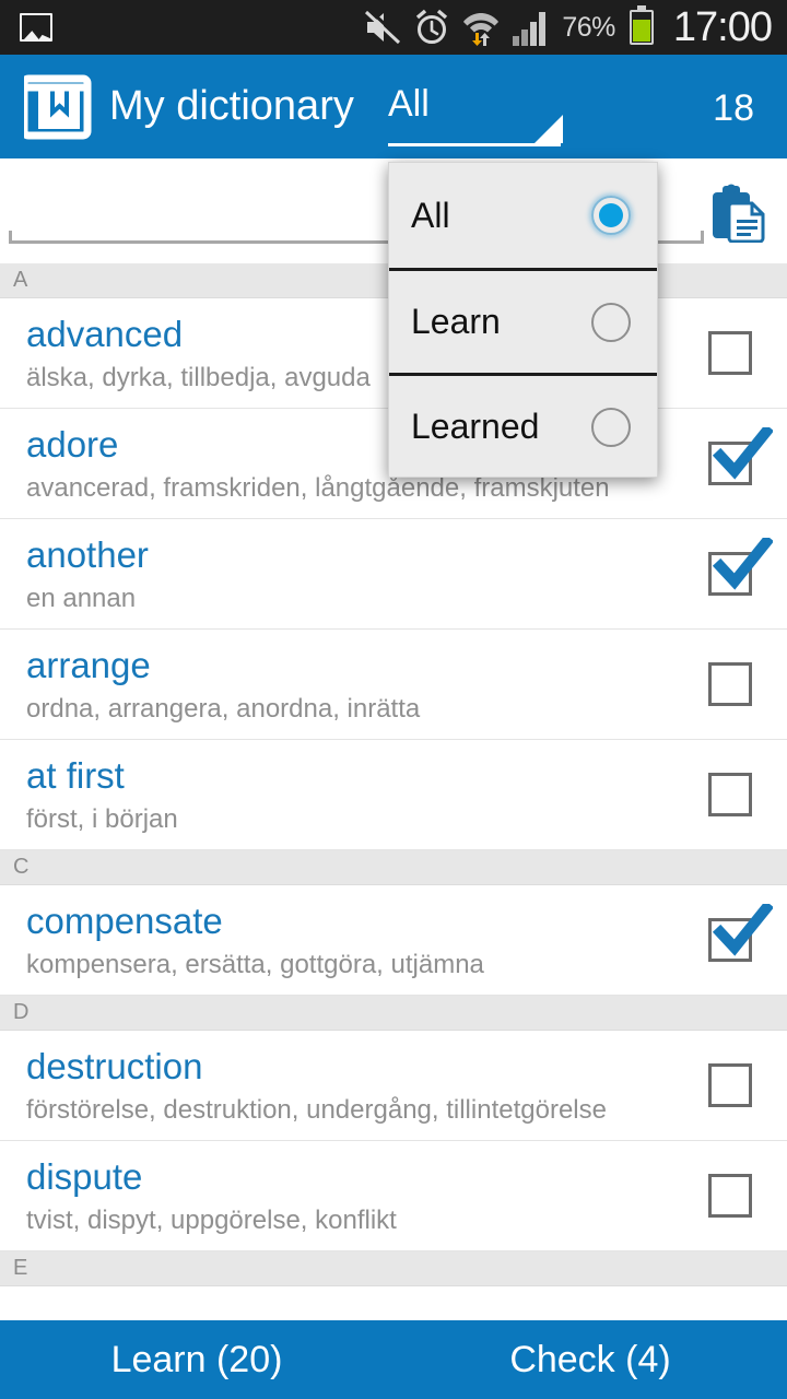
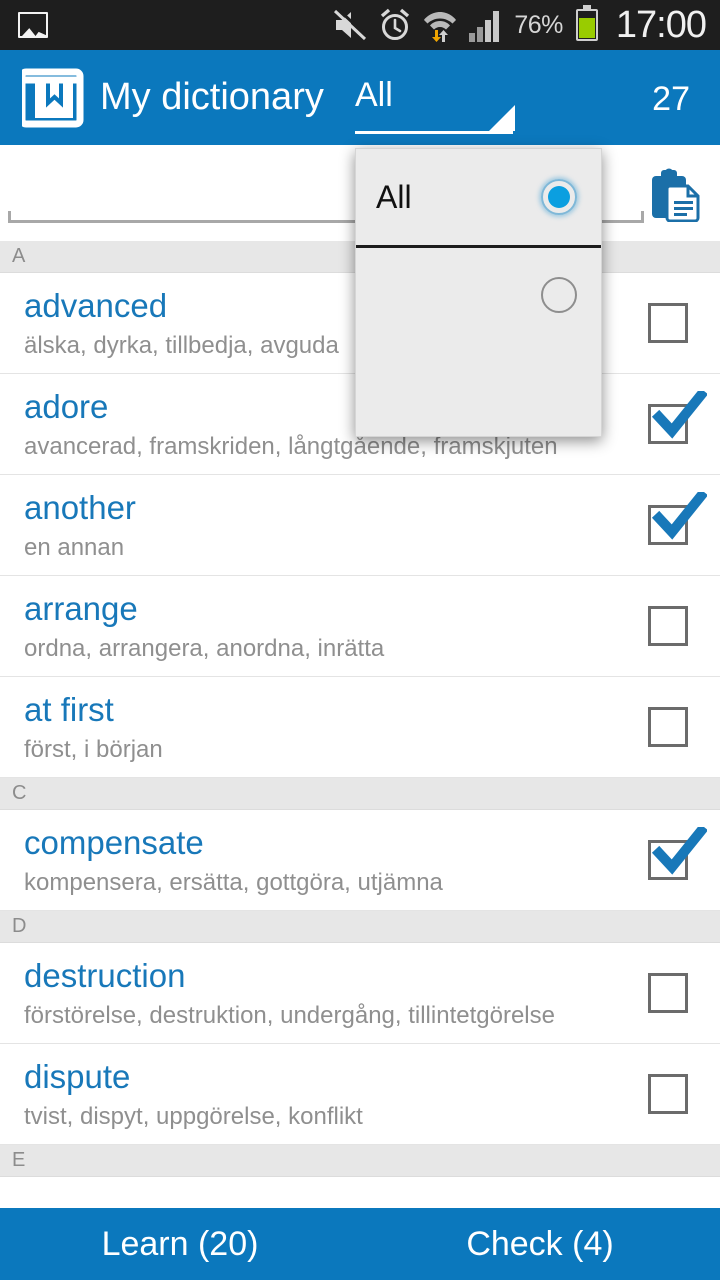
  76%
  17:00
  My dictionary
  All
- 18
+ 27
  A
  advanced
  älska, dyrka, tillbedja, avguda
  adore
  avancerad, framskriden, långtgående, framskjuten
  another
  en annan
  arrange
  ordna, arrangera, anordna, inrätta
  at first
  först, i början
  C
  compensate
  kompensera, ersätta, gottgöra, utjämna
  D
  destruction
  förstörelse, destruktion, undergång, tillintetgörelse
  dispute
  tvist, dispyt, uppgörelse, konflikt
  E
  All
- Learn
- Learned
  Learn (20)
  Check (4)
